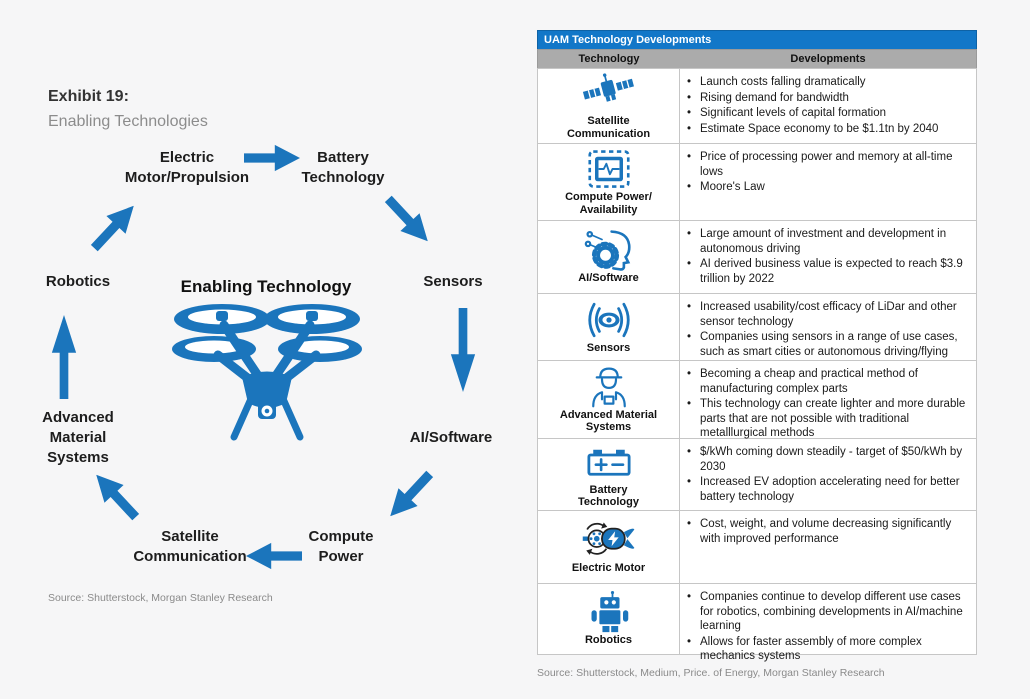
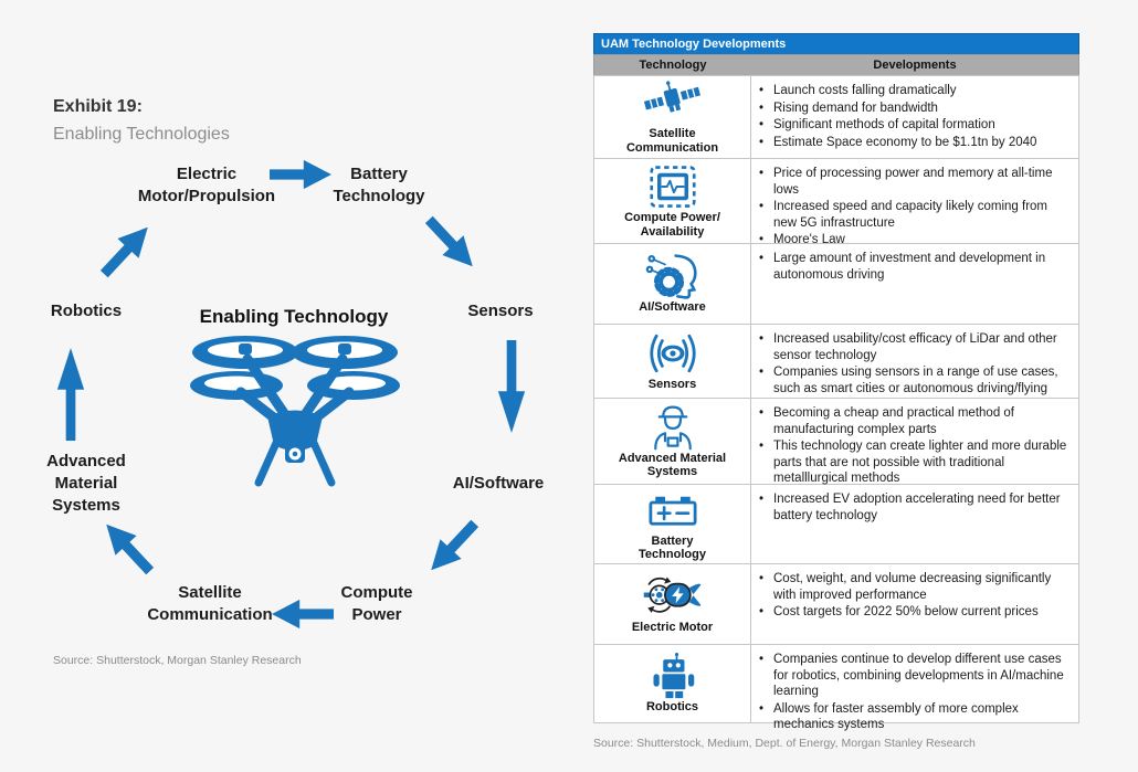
  Exhibit 19:
  Enabling Technologies
  Electric
  Motor/Propulsion
  Battery
  Technology
  Sensors
  AI/Software
  Compute
  Power
  Satellite
  Communication
  Advanced
  Material
  Systems
  Robotics
  Enabling Technology
  Source: Shutterstock, Morgan Stanley Research
  UAM Technology Developments
  Technology
  Developments
  Satellite
  Communication
  Launch costs falling dramatically
  Rising demand for bandwidth
- Significant levels of capital formation
+ Significant methods of capital formation
  Estimate Space economy to be $1.1tn by 2040
  Compute Power/
  Availability
  Price of processing power and memory at all-time lows
+ Increased speed and capacity likely coming from new 5G infrastructure
  Moore's Law
  AI/Software
  Large amount of investment and development in autonomous driving
- AI derived business value is expected to reach $3.9 trillion by 2022
  Sensors
  Increased usability/cost efficacy of LiDar and other sensor technology
  Companies using sensors in a range of use cases, such as smart cities or autonomous driving/flying
  Advanced Material
  Systems
  Becoming a cheap and practical method of manufacturing complex parts
  This technology can create lighter and more durable parts that are not possible with traditional metalllurgical methods
  Battery
  Technology
- $/kWh coming down steadily - target of $50/kWh by 2030
  Increased EV adoption accelerating need for better battery technology
  Electric Motor
  Cost, weight, and volume decreasing significantly with improved performance
+ Cost targets for 2022 50% below current prices
  Robotics
  Companies continue to develop different use cases for robotics, combining developments in AI/machine learning
  Allows for faster assembly of more complex mechanics systems
- Source: Shutterstock, Medium, Price. of Energy, Morgan Stanley Research
+ Source: Shutterstock, Medium, Dept. of Energy, Morgan Stanley Research
